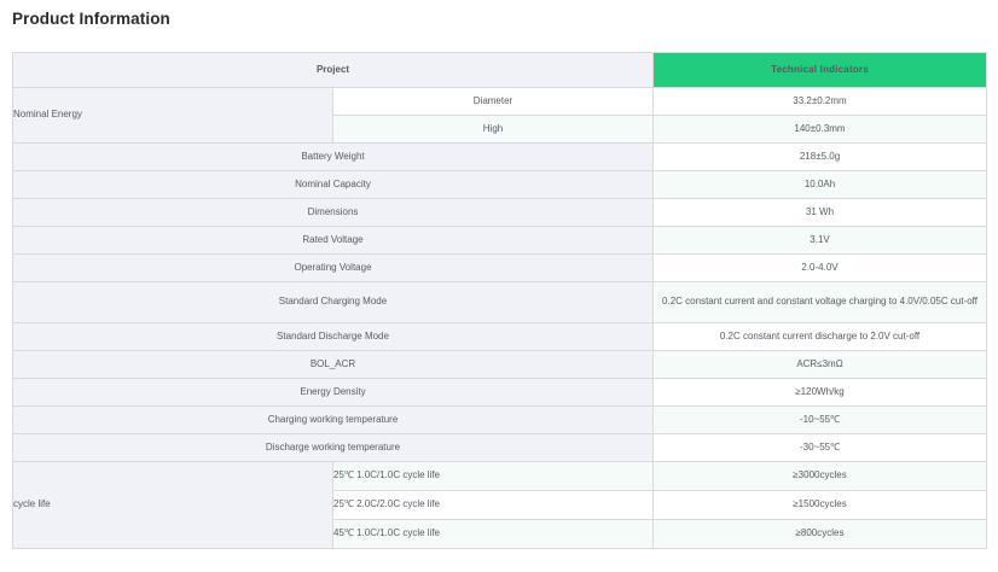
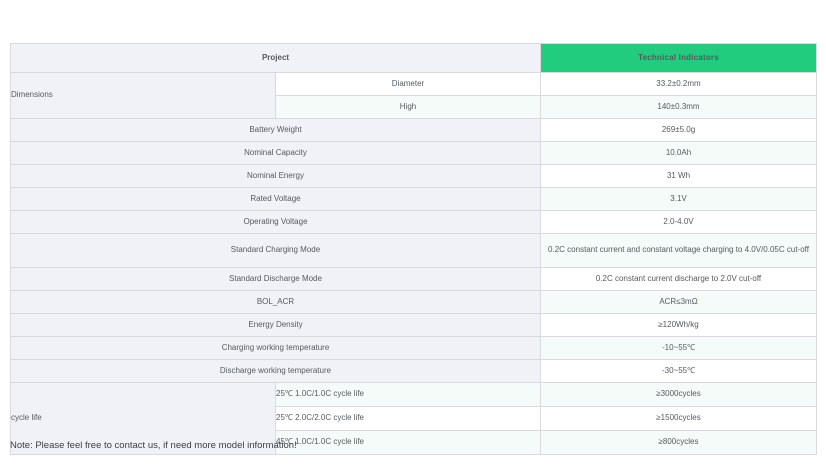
- Product Information
  Project	Technical Indicators
- Nominal Energy	Diameter	33.2±0.2mm
+ Dimensions	Diameter	33.2±0.2mm
  High	140±0.3mm
- Battery Weight	218±5.0g
+ Battery Weight	269±5.0g
  Nominal Capacity	10.0Ah
- Dimensions	31 Wh
+ Nominal Energy	31 Wh
  Rated Voltage	3.1V
  Operating Voltage	2.0-4.0V
  Standard Charging Mode	0.2C constant current and constant voltage charging to 4.0V/0.05C cut-off
  Standard Discharge Mode	0.2C constant current discharge to 2.0V cut-off
  BOL_ACR	ACR≤3mΩ
  Energy Density	≥120Wh/kg
  Charging working temperature	-10~55℃
  Discharge working temperature	-30~55℃
  cycle life	25℃ 1.0C/1.0C cycle life	≥3000cycles
  25℃ 2.0C/2.0C cycle life	≥1500cycles
  45℃ 1.0C/1.0C cycle life	≥800cycles
+ Note: Please feel free to contact us, if need more model information!
